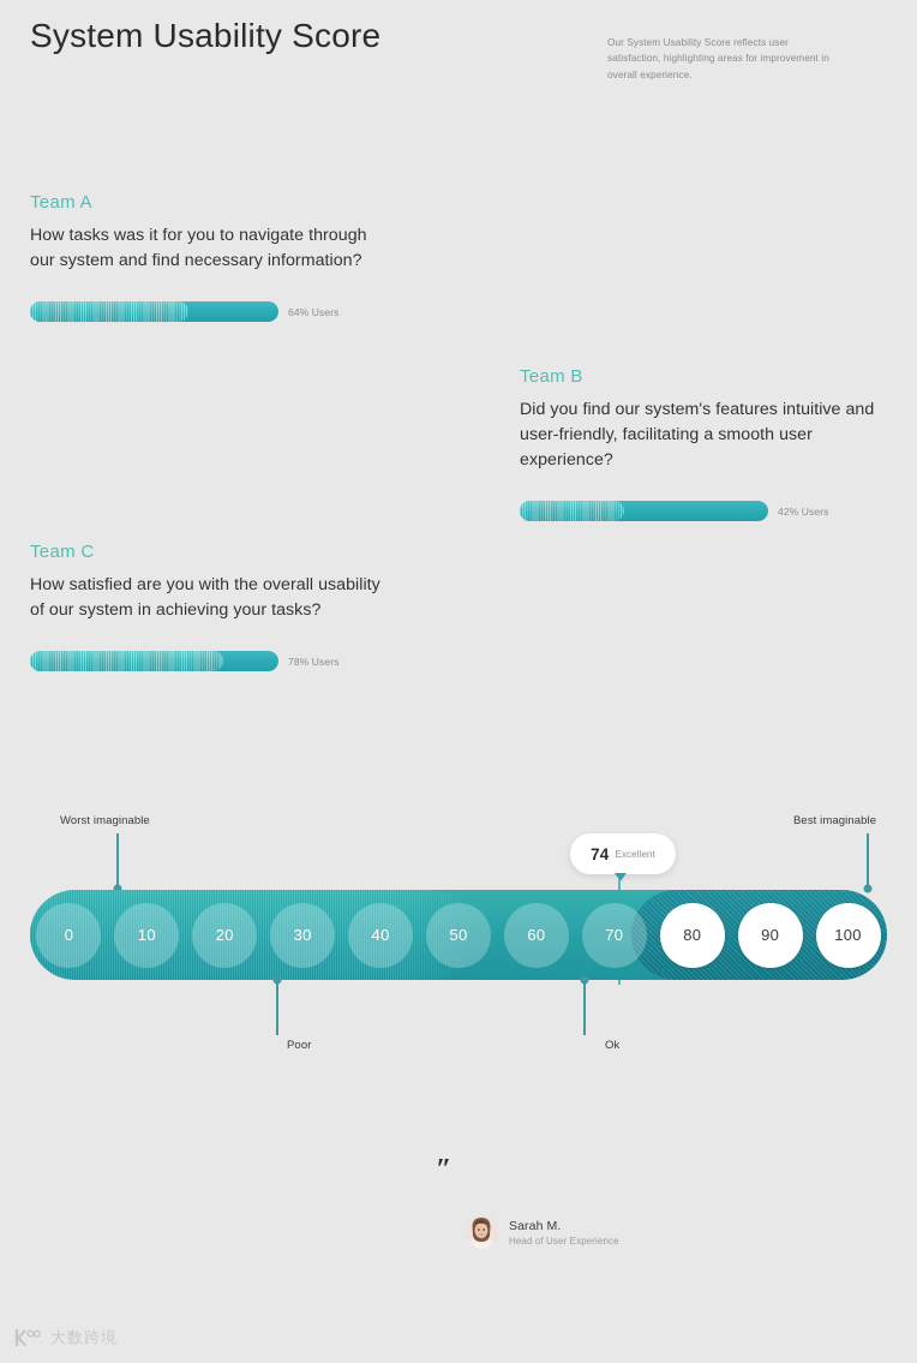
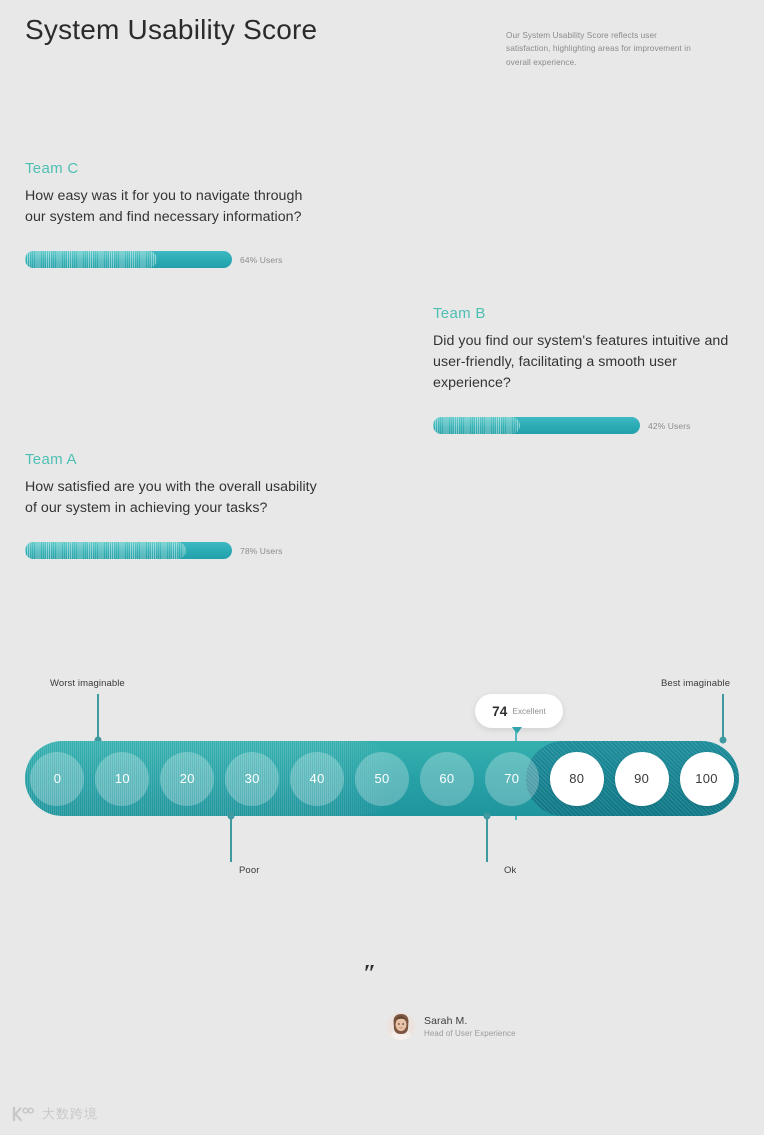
  System Usability Score
  Our System Usability Score reflects user satisfaction, highlighting areas for improvement in overall experience.
- Team A
+ Team C
- How tasks was it for you to navigate through our system and find necessary information?
+ How easy was it for you to navigate through our system and find necessary information?
  64% Users
  Team B
  Did you find our system's features intuitive and user-friendly, facilitating a smooth user experience?
  42% Users
- Team C
+ Team A
  How satisfied are you with the overall usability of our system in achieving your tasks?
  78% Users
  Worst imaginable
  Best imaginable
  74
  Excellent
  0
  10
  20
  30
  40
  50
  60
  70
  80
  90
  100
  Poor
  Ok
  ″
  Sarah M.
  Head of User Experience
  大数跨境
